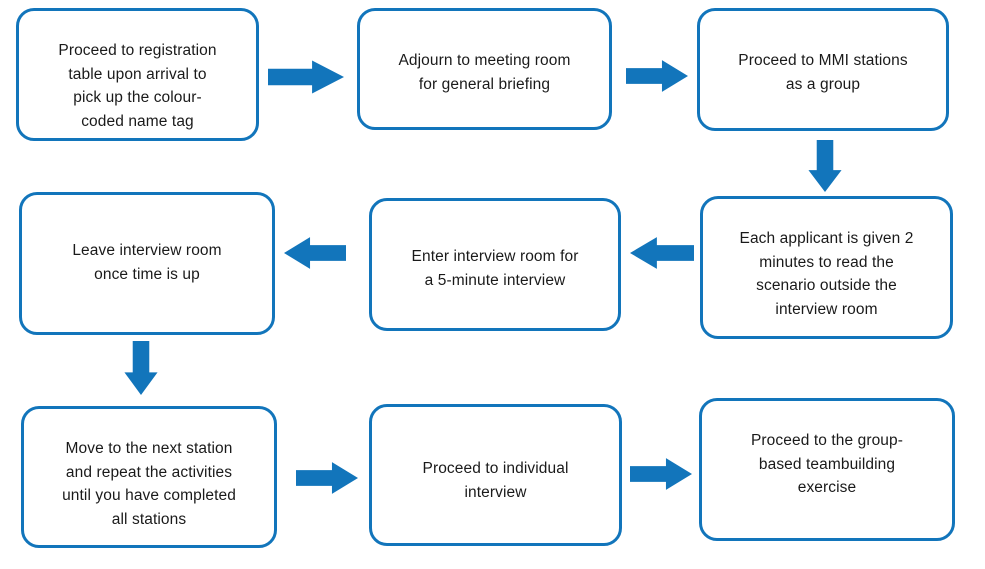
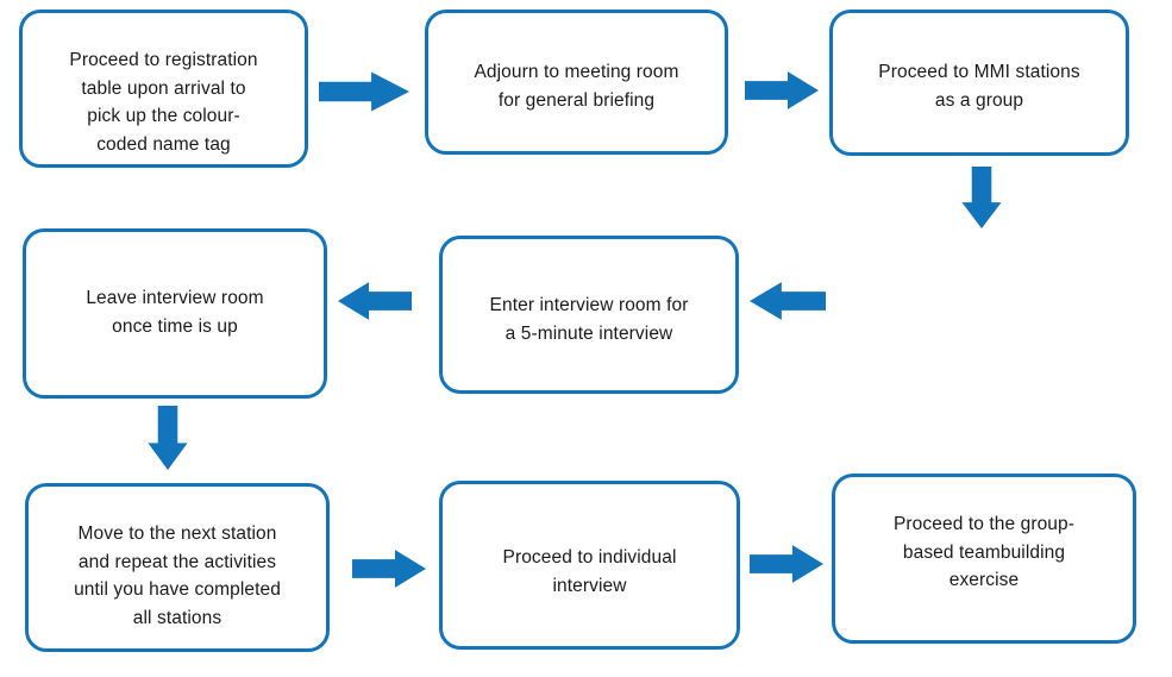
  Proceed to registration
  table upon arrival to
  pick up the colour-
  coded name tag
  Adjourn to meeting room
  for general briefing
  Proceed to MMI stations
  as a group
- Each applicant is given 2
- minutes to read the
- scenario outside the
- interview room
  Enter interview room for
  a 5-minute interview
  Leave interview room
  once time is up
  Move to the next station
  and repeat the activities
  until you have completed
  all stations
  Proceed to individual
  interview
  Proceed to the group-
  based teambuilding
  exercise
